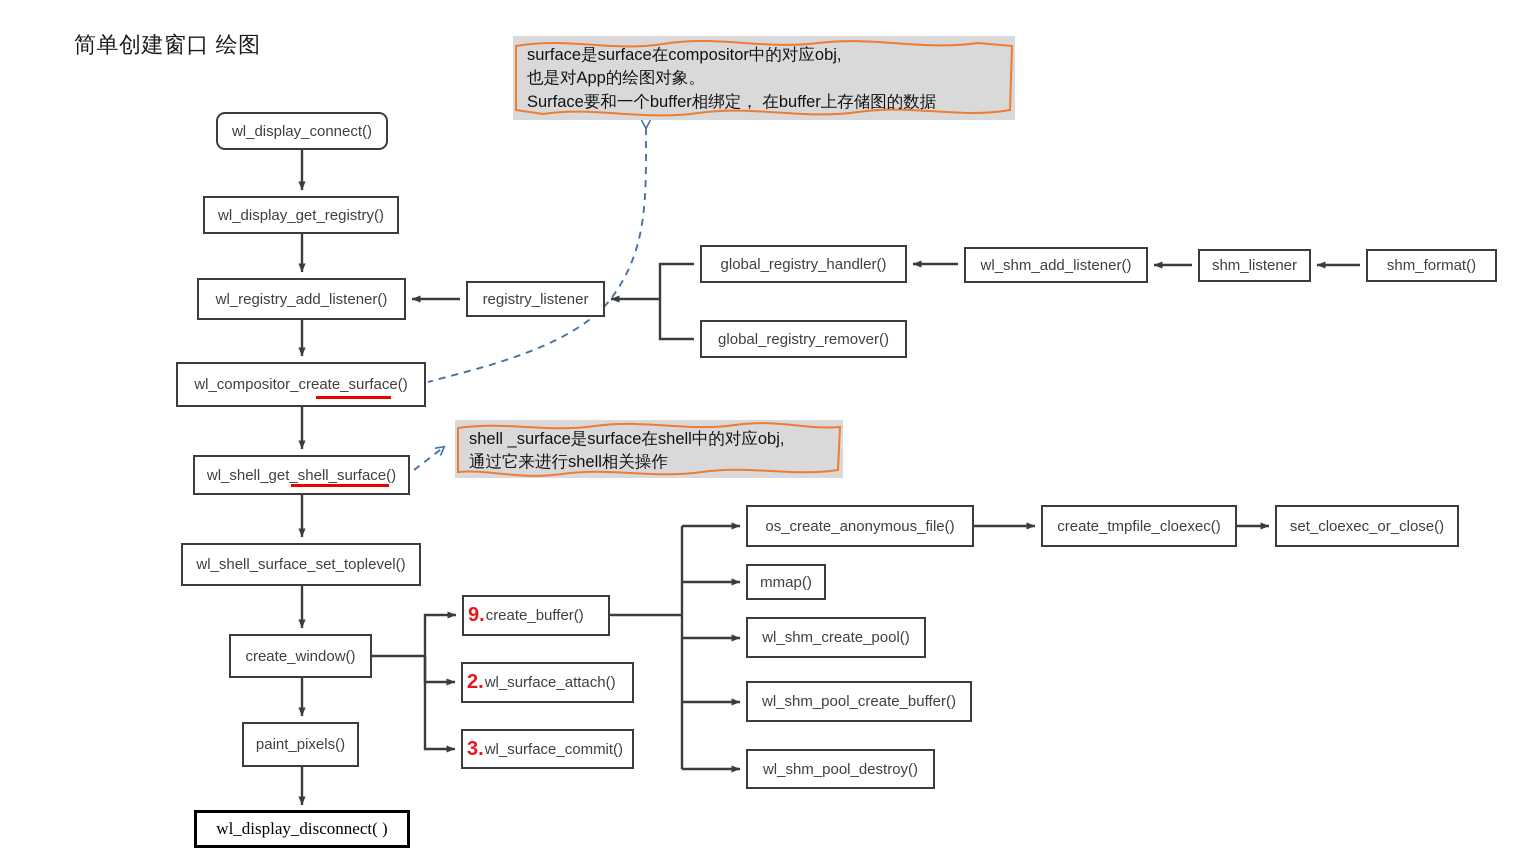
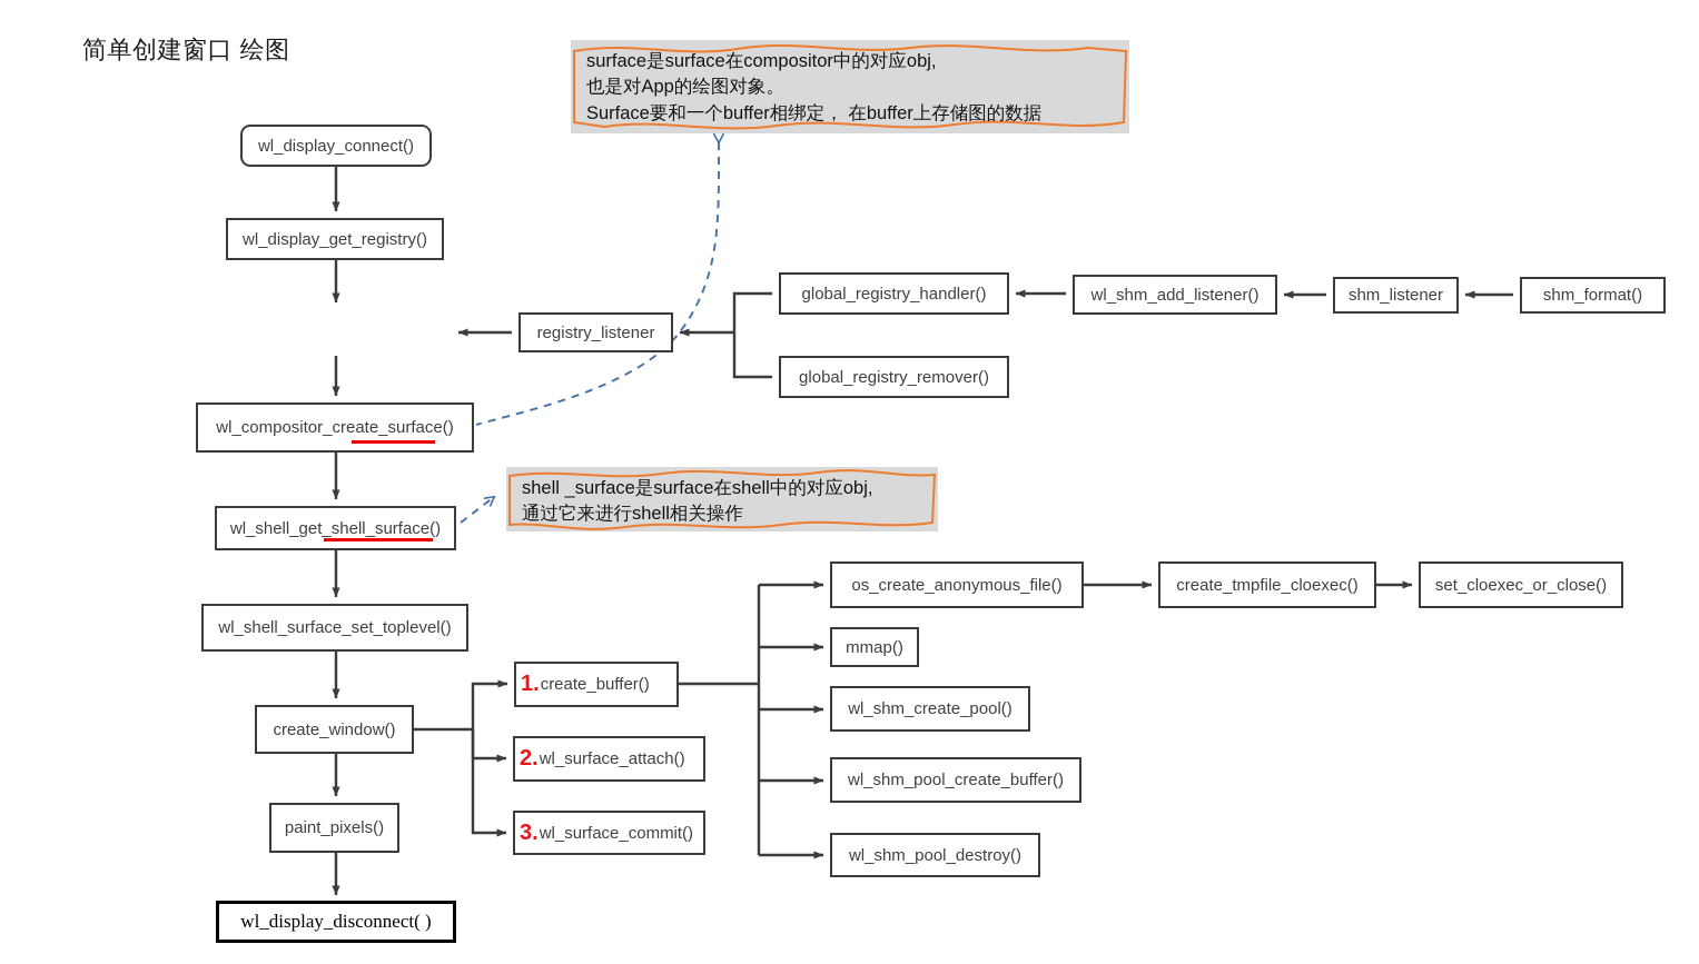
  简单创建窗口 绘图
  wl_display_connect()
  wl_display_get_registry()
- wl_registry_add_listener()
  wl_compositor_create_surface()
  wl_shell_get_shell_surface()
  wl_shell_surface_set_toplevel()
  create_window()
  paint_pixels()
  wl_display_disconnect( )
  registry_listener
  global_registry_handler()
  global_registry_remover()
  wl_shm_add_listener()
  shm_listener
  shm_format()
- 9.
+ 1.
  create_buffer()
  2.
  wl_surface_attach()
  3.
  wl_surface_commit()
  os_create_anonymous_file()
  mmap()
  wl_shm_create_pool()
  wl_shm_pool_create_buffer()
  wl_shm_pool_destroy()
  create_tmpfile_cloexec()
  set_cloexec_or_close()
  surface是surface在compositor中的对应obj,
  也是对App的绘图对象。
  Surface要和一个buffer相绑定， 在buffer上存储图的数据
  shell _surface是surface在shell中的对应obj,
  通过它来进行shell相关操作
